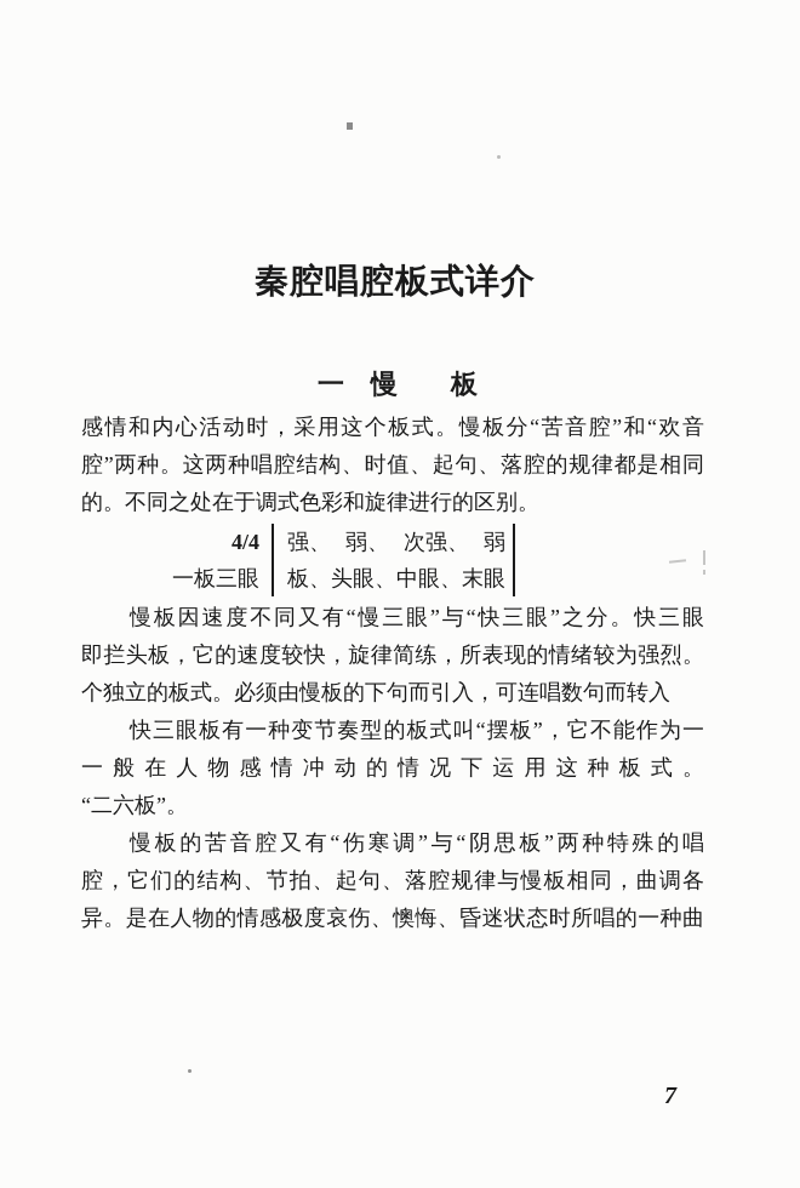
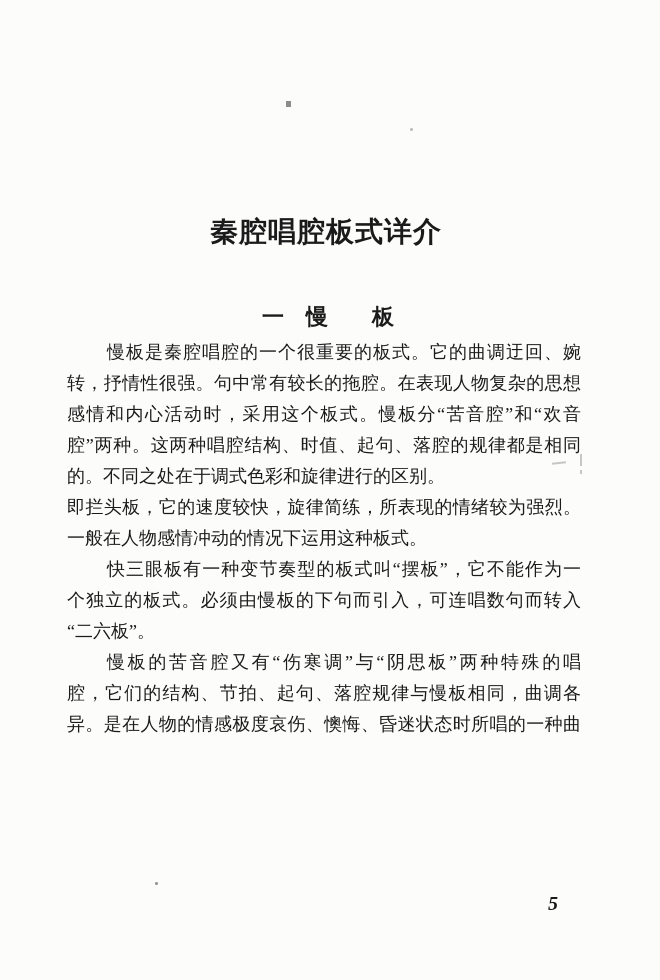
  秦腔唱腔板式详介
  一 慢 板
+ 慢板是秦腔唱腔的一个很重要的板式。它的曲调迂回、婉
+ 转，抒情性很强。句中常有较长的拖腔。在表现人物复杂的思想
  感情和内心活动时，采用这个板式。慢板分“苦音腔”和“欢音
  腔”两种。这两种唱腔结构、时值、起句、落腔的规律都是相同
  的。不同之处在于调式色彩和旋律进行的区别。
- 4/4
- 一板三眼
- 强、 弱、 次强、 弱
- 板、头眼、中眼、末眼
- 慢板因速度不同又有“慢三眼”与“快三眼”之分。快三眼
  即拦头板，它的速度较快，旋律简练，所表现的情绪较为强烈。
- 个独立的板式。必须由慢板的下句而引入，可连唱数句而转入
+ 一般在人物感情冲动的情况下运用这种板式。
  快三眼板有一种变节奏型的板式叫“摆板”，它不能作为一
- 一般在人物感情冲动的情况下运用这种板式。
+ 个独立的板式。必须由慢板的下句而引入，可连唱数句而转入
  “二六板”。
  慢板的苦音腔又有“伤寒调”与“阴思板”两种特殊的唱
  腔，它们的结构、节拍、起句、落腔规律与慢板相同，曲调各
  异。是在人物的情感极度哀伤、懊悔、昏迷状态时所唱的一种曲
- 7
+ 5
